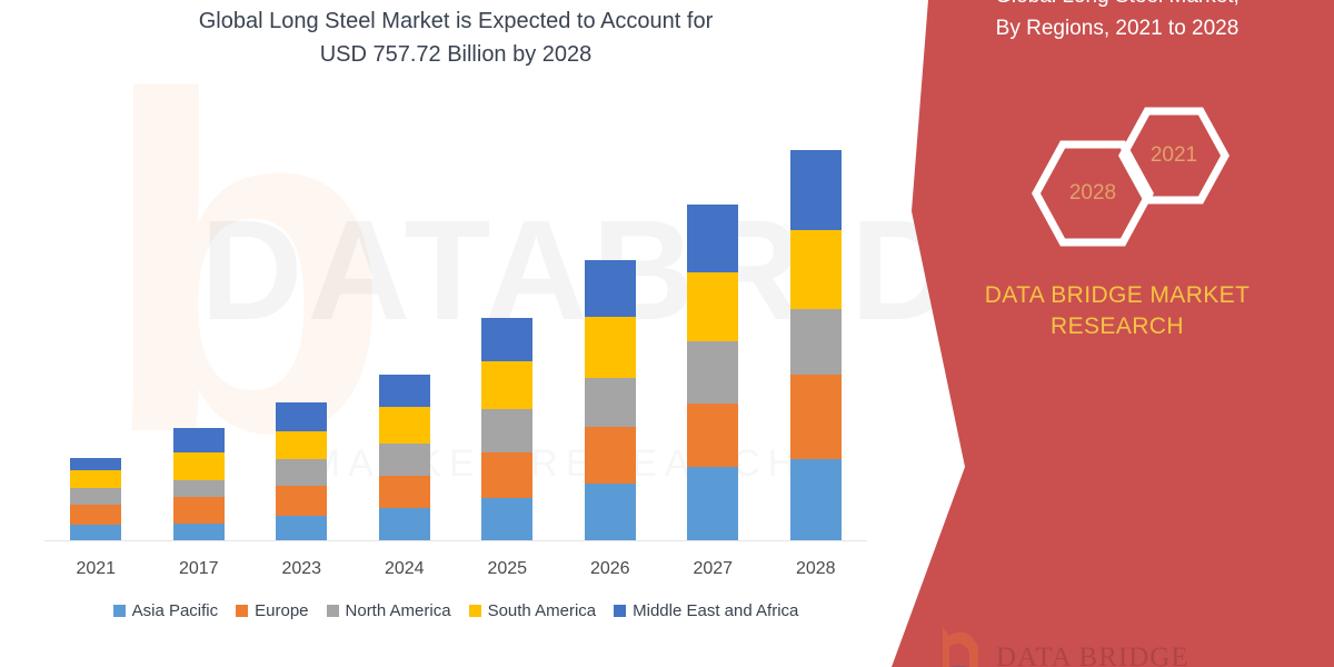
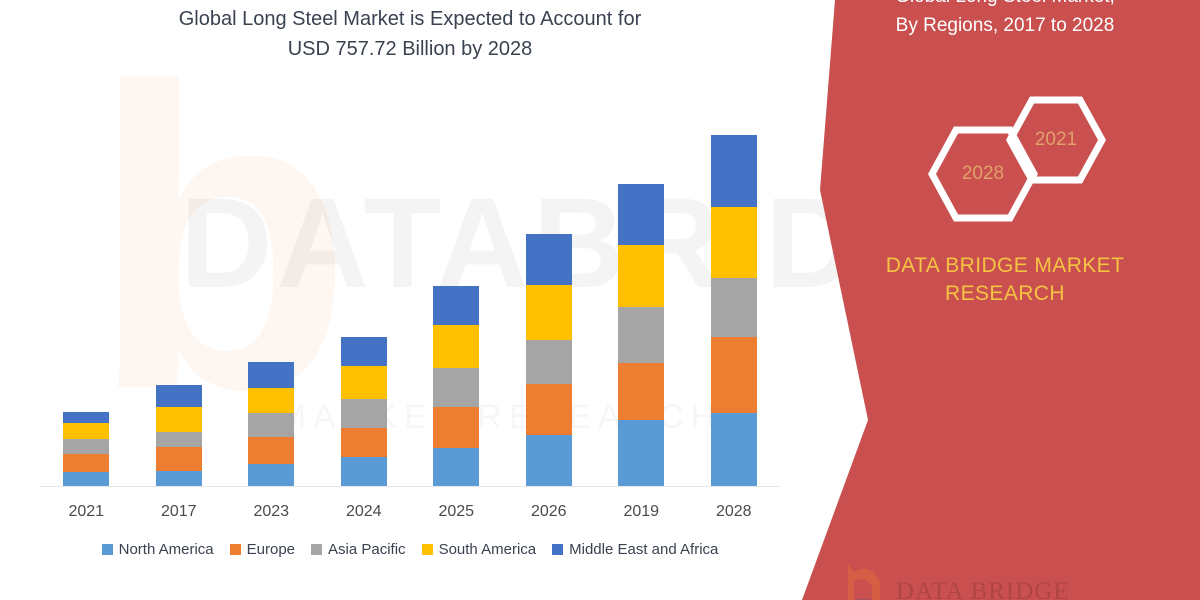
  b
  DATABRD
  MAKE REEACH
  Global Long Steel Market is Expected to Account for
  USD 757.72 Billion by 2028
  2021
  2017
  2023
  2024
  2025
  2026
- 2027
+ 2019
  2028
- Asia Pacific
+ North America
  Europe
- North America
+ Asia Pacific
  South America
  Middle East and Africa
- By Regions, 2021 to 2028
+ By Regions, 2017 to 2028
  2028
  2021
  DATA BRIDGE MARKET
  RESEARCH
  DATA BRIDGE
